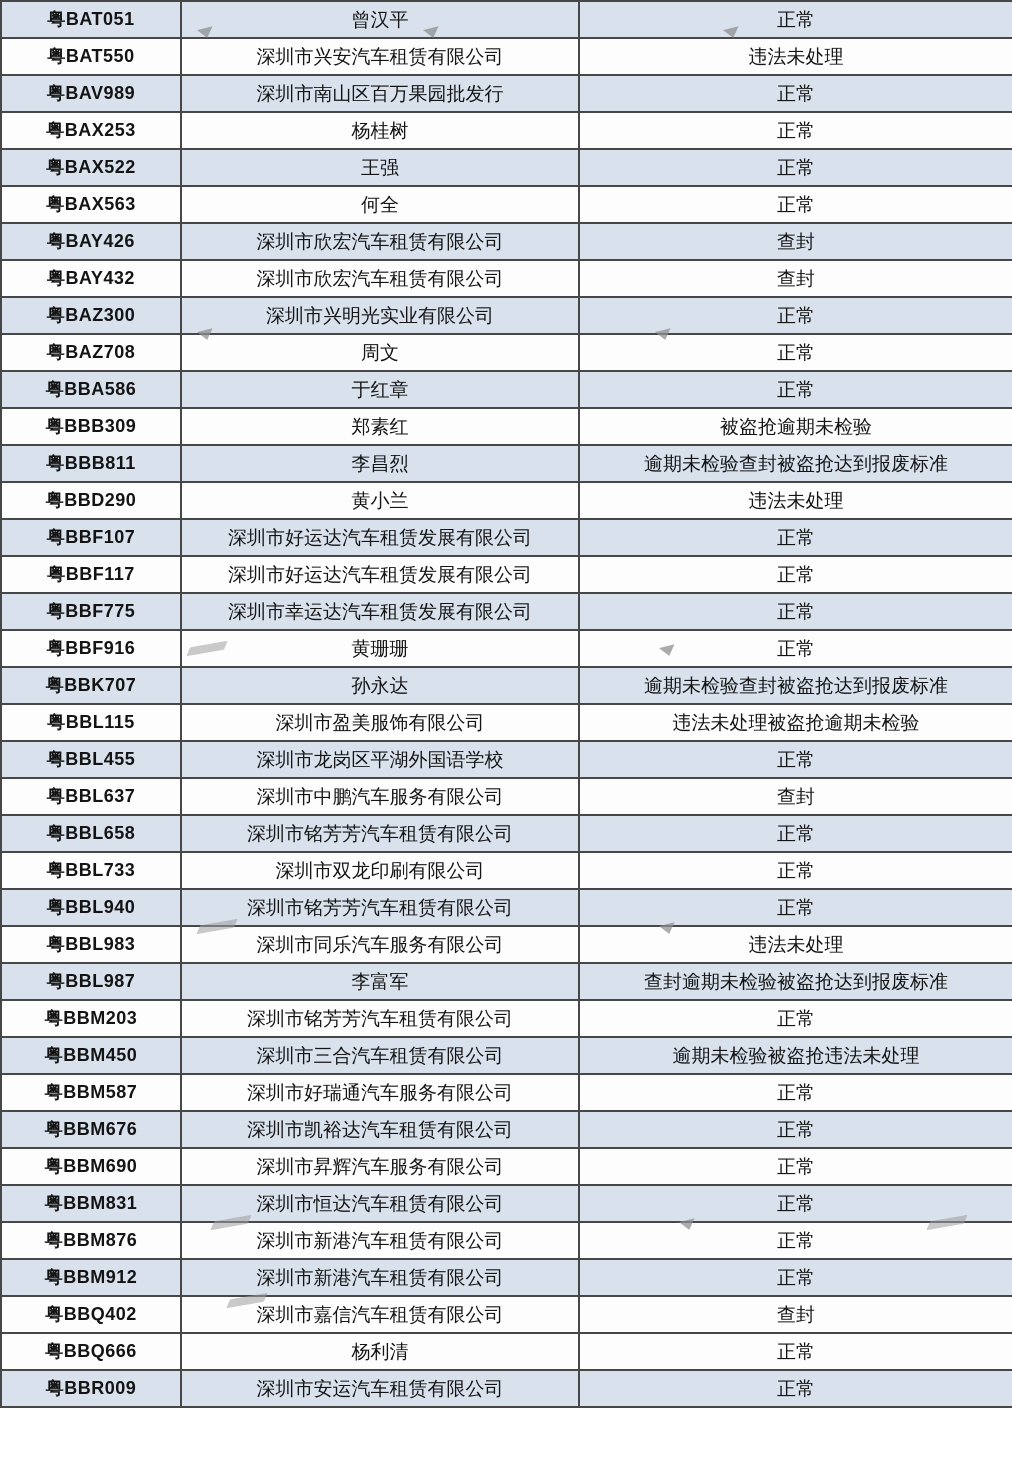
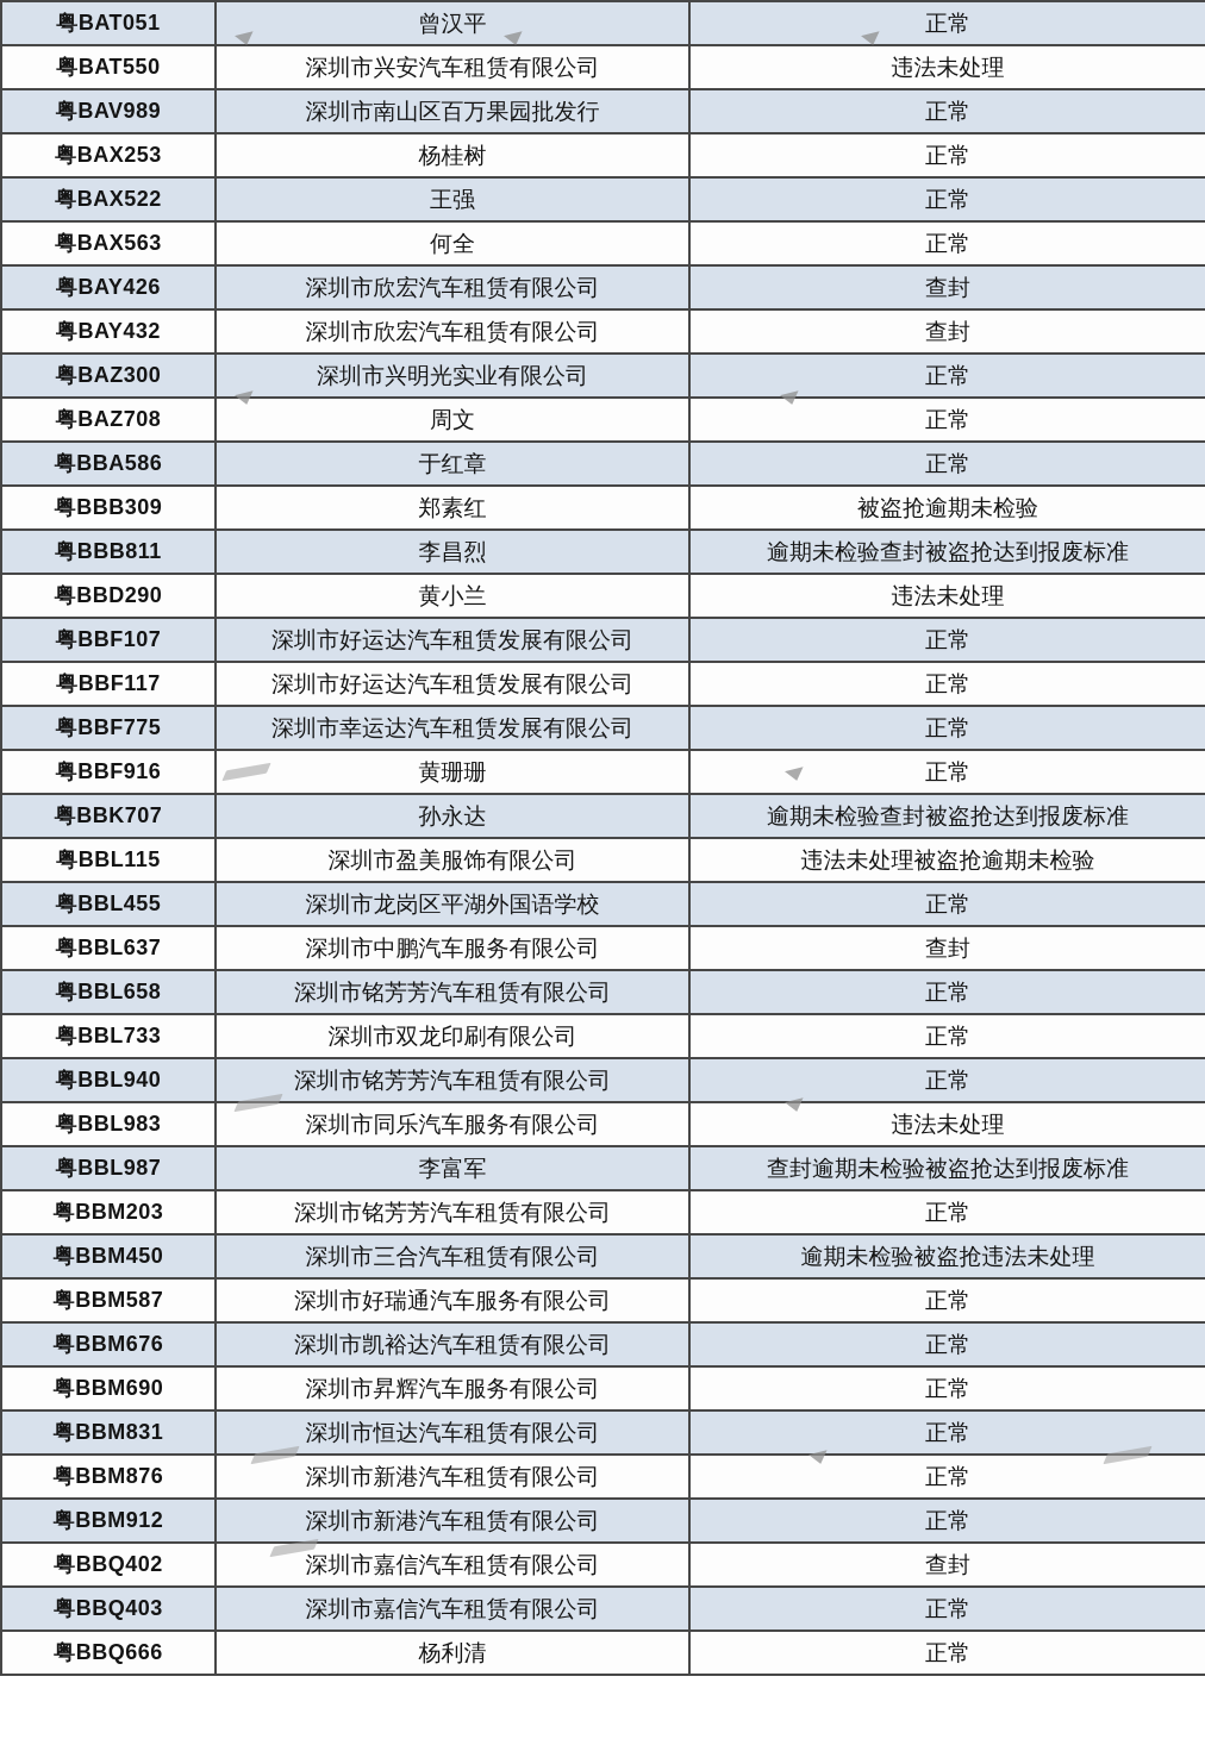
  粤BAT051	曾汉平	正常
  粤BAT550	深圳市兴安汽车租赁有限公司	违法未处理
  粤BAV989	深圳市南山区百万果园批发行	正常
  粤BAX253	杨桂树	正常
  粤BAX522	王强	正常
  粤BAX563	何全	正常
  粤BAY426	深圳市欣宏汽车租赁有限公司	查封
  粤BAY432	深圳市欣宏汽车租赁有限公司	查封
  粤BAZ300	深圳市兴明光实业有限公司	正常
  粤BAZ708	周文	正常
  粤BBA586	于红章	正常
  粤BBB309	郑素红	被盗抢逾期未检验
  粤BBB811	李昌烈	逾期未检验查封被盗抢达到报废标准
  粤BBD290	黄小兰	违法未处理
  粤BBF107	深圳市好运达汽车租赁发展有限公司	正常
  粤BBF117	深圳市好运达汽车租赁发展有限公司	正常
  粤BBF775	深圳市幸运达汽车租赁发展有限公司	正常
  粤BBF916	黄珊珊	正常
  粤BBK707	孙永达	逾期未检验查封被盗抢达到报废标准
  粤BBL115	深圳市盈美服饰有限公司	违法未处理被盗抢逾期未检验
  粤BBL455	深圳市龙岗区平湖外国语学校	正常
  粤BBL637	深圳市中鹏汽车服务有限公司	查封
  粤BBL658	深圳市铭芳芳汽车租赁有限公司	正常
  粤BBL733	深圳市双龙印刷有限公司	正常
  粤BBL940	深圳市铭芳芳汽车租赁有限公司	正常
  粤BBL983	深圳市同乐汽车服务有限公司	违法未处理
  粤BBL987	李富军	查封逾期未检验被盗抢达到报废标准
  粤BBM203	深圳市铭芳芳汽车租赁有限公司	正常
  粤BBM450	深圳市三合汽车租赁有限公司	逾期未检验被盗抢违法未处理
  粤BBM587	深圳市好瑞通汽车服务有限公司	正常
  粤BBM676	深圳市凯裕达汽车租赁有限公司	正常
  粤BBM690	深圳市昇辉汽车服务有限公司	正常
  粤BBM831	深圳市恒达汽车租赁有限公司	正常
  粤BBM876	深圳市新港汽车租赁有限公司	正常
  粤BBM912	深圳市新港汽车租赁有限公司	正常
  粤BBQ402	深圳市嘉信汽车租赁有限公司	查封
+ 粤BBQ403	深圳市嘉信汽车租赁有限公司	正常
  粤BBQ666	杨利清	正常
- 粤BBR009	深圳市安运汽车租赁有限公司	正常
